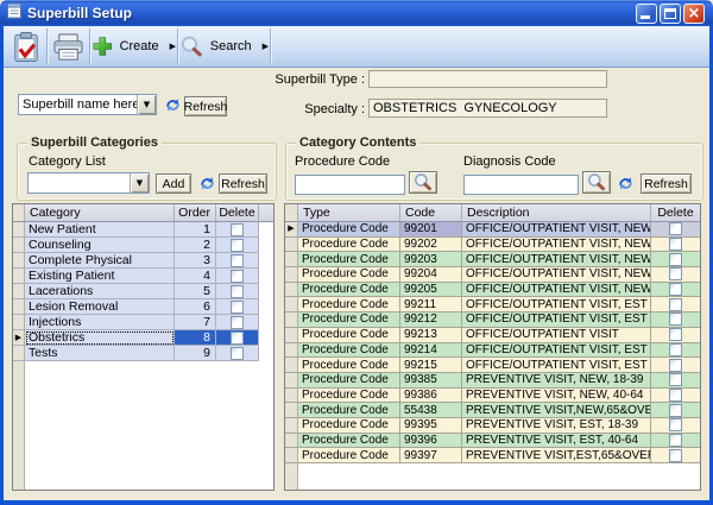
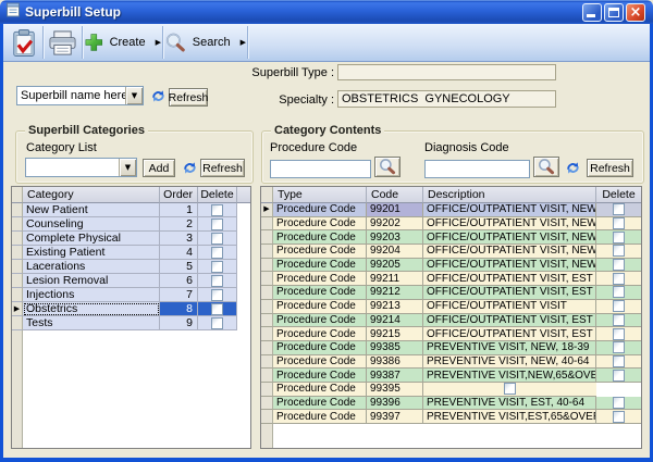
  Superbill Setup
  ×
  Create
  ▶
  Search
  ▶
  Superbill name her
  ▼
  Refresh
  Superbill Type :
  Specialty :
  OBSTETRICS GYNECOLOGY
  Superbill Categories
  Category List
  ▼
  Add
  Refresh
  Category Contents
  Procedure Code
  Diagnosis Code
  Refresh
  Category
  Order
  Delete
  New Patient
  1
  Counseling
  2
  Complete Physical
  3
  Existing Patient
  4
  Lacerations
  5
  Lesion Removal
  6
  Injections
  7
  ▶
  Obstetrics
  8
  Tests
  9
  Type
  Code
  Description
  Delete
  ▶
  Procedure Code
  99201
  OFFICE/OUTPATIENT VISIT, NEW
  Procedure Code
  99202
  OFFICE/OUTPATIENT VISIT, NEW
  Procedure Code
  99203
  OFFICE/OUTPATIENT VISIT, NEW
  Procedure Code
  99204
  OFFICE/OUTPATIENT VISIT, NEW
  Procedure Code
  99205
  OFFICE/OUTPATIENT VISIT, NEW
  Procedure Code
  99211
  OFFICE/OUTPATIENT VISIT, EST
  Procedure Code
  99212
  OFFICE/OUTPATIENT VISIT, EST
  Procedure Code
  99213
  OFFICE/OUTPATIENT VISIT
  Procedure Code
  99214
  OFFICE/OUTPATIENT VISIT, EST
  Procedure Code
  99215
  OFFICE/OUTPATIENT VISIT, EST
  Procedure Code
  99385
  PREVENTIVE VISIT, NEW, 18-39
  Procedure Code
  99386
  PREVENTIVE VISIT, NEW, 40-64
  Procedure Code
- 55438
+ 99387
  PREVENTIVE VISIT,NEW,65&OVE
  Procedure Code
  99395
- PREVENTIVE VISIT, EST, 18-39
  Procedure Code
  99396
  PREVENTIVE VISIT, EST, 40-64
  Procedure Code
  99397
  PREVENTIVE VISIT,EST,65&OVE
